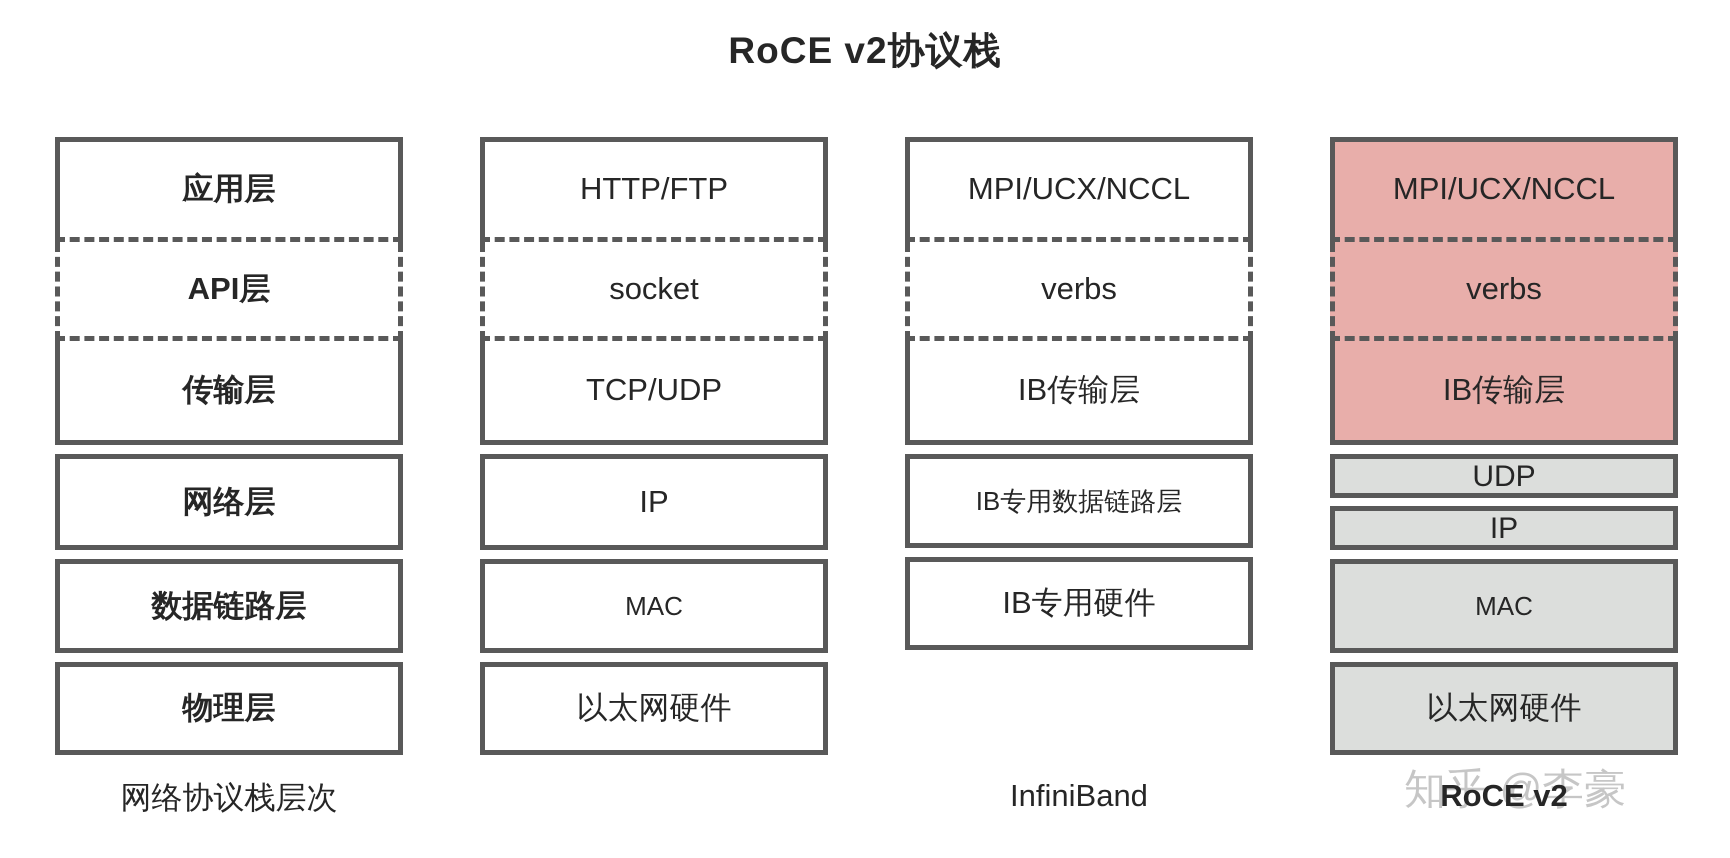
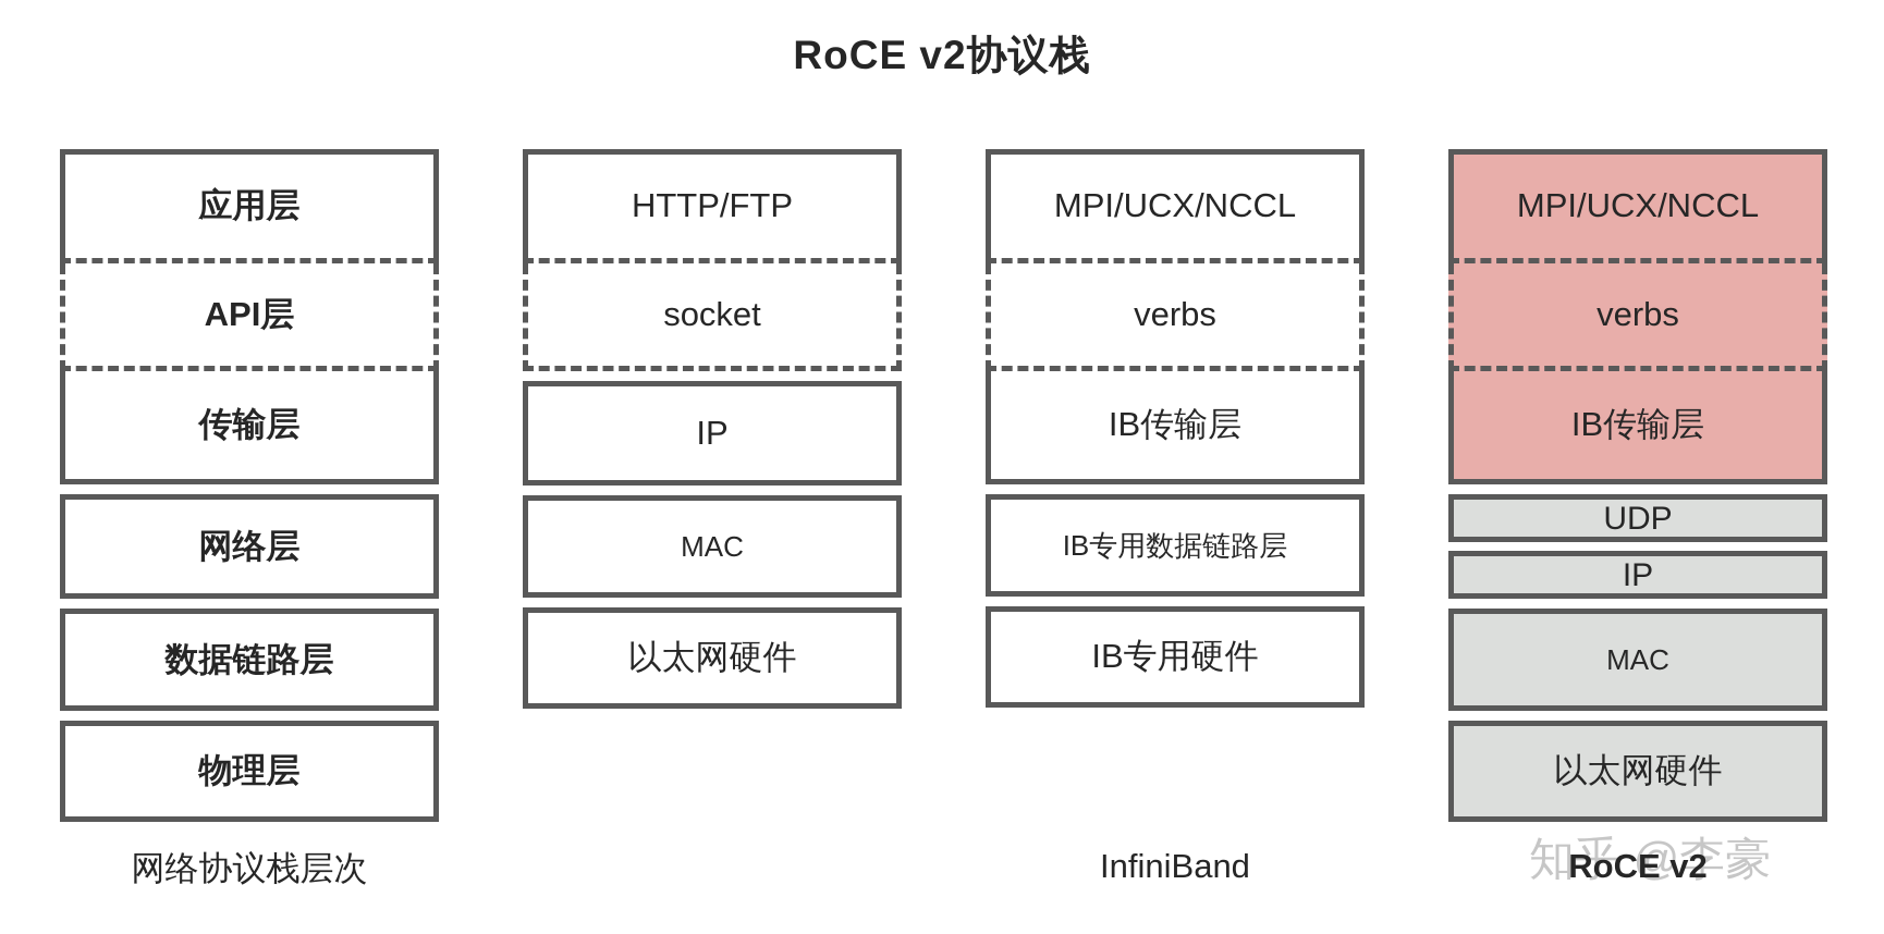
  RoCE v2协议栈
  应用层
  API层
  传输层
  网络层
  数据链路层
  物理层
  HTTP/FTP
  socket
- TCP/UDP
  IP
  MAC
  以太网硬件
  MPI/UCX/NCCL
  verbs
  IB传输层
  IB专用数据链路层
  IB专用硬件
  MPI/UCX/NCCL
  verbs
  IB传输层
  UDP
  IP
  MAC
  以太网硬件
  网络协议栈层次
  InfiniBand
  RoCE v2
  知乎 @李豪
